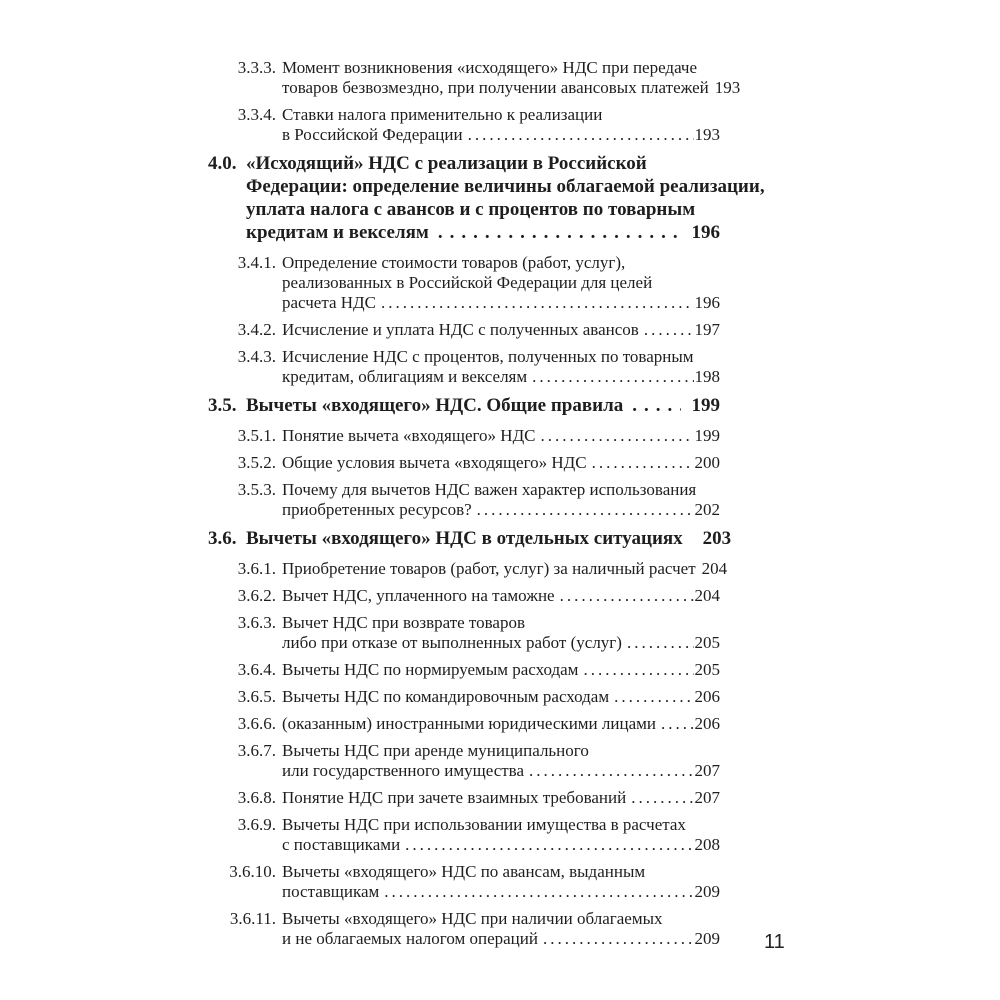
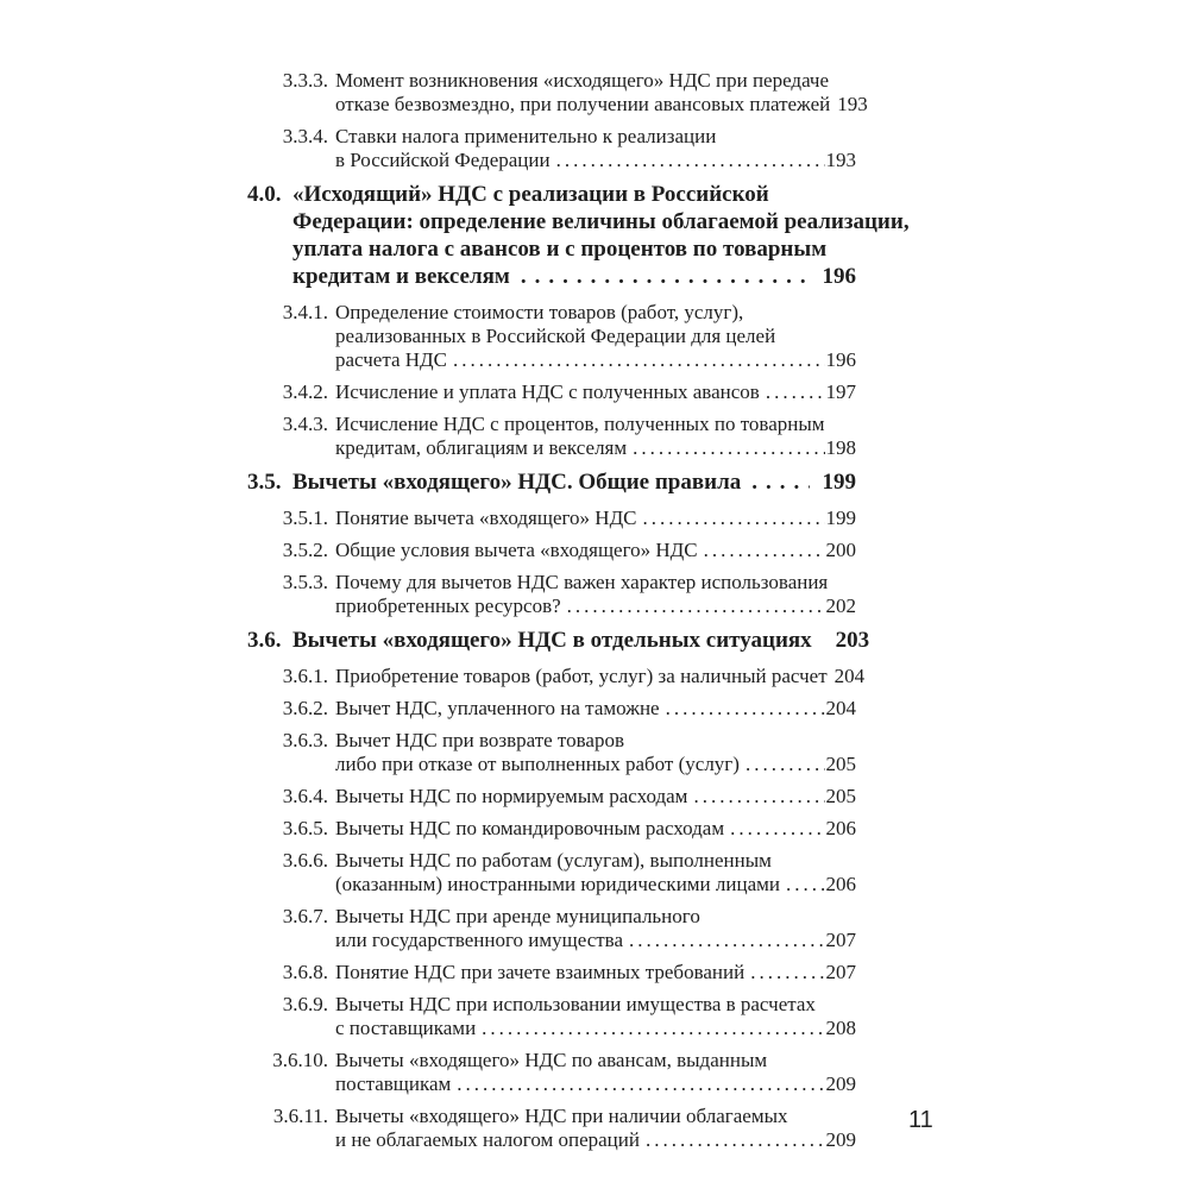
  3.3.3.
  Момент возникновения «исходящего» НДС при передаче
- товаров безвозмездно, при получении авансовых платежей
+ отказе безвозмездно, при получении авансовых платежей
  193
  3.3.4.
  Ставки налога применительно к реализации
  в Российской Федерации
  193
  4.0.
  «Исходящий» НДС с реализации в Российской
  Федерации: определение величины облагаемой реализации,
  уплата налога с авансов и с процентов по товарным
  кредитам и векселям
  196
  3.4.1.
  Определение стоимости товаров (работ, услуг),
  реализованных в Российской Федерации для целей
  расчета НДС
  196
  3.4.2.
  Исчисление и уплата НДС с полученных авансов
  197
  3.4.3.
  Исчисление НДС с процентов, полученных по товарным
  кредитам, облигациям и векселям
  198
  3.5.
  Вычеты «входящего» НДС. Общие правила
  199
  3.5.1.
  Понятие вычета «входящего» НДС
  199
  3.5.2.
  Общие условия вычета «входящего» НДС
  200
  3.5.3.
  Почему для вычетов НДС важен характер использования
  приобретенных ресурсов?
  202
  3.6.
  Вычеты «входящего» НДС в отдельных ситуациях
  203
  3.6.1.
  Приобретение товаров (работ, услуг) за наличный расчет
  204
  3.6.2.
  Вычет НДС, уплаченного на таможне
  204
  3.6.3.
  Вычет НДС при возврате товаров
  либо при отказе от выполненных работ (услуг)
  205
  3.6.4.
  Вычеты НДС по нормируемым расходам
  205
  3.6.5.
  Вычеты НДС по командировочным расходам
  206
  3.6.6.
+ Вычеты НДС по работам (услугам), выполненным
  (оказанным) иностранными юридическими лицами
  206
  3.6.7.
  Вычеты НДС при аренде муниципального
  или государственного имущества
  207
  3.6.8.
  Понятие НДС при зачете взаимных требований
  207
  3.6.9.
  Вычеты НДС при использовании имущества в расчетах
  с поставщиками
  208
  3.6.10.
  Вычеты «входящего» НДС по авансам, выданным
  поставщикам
  209
  3.6.11.
  Вычеты «входящего» НДС при наличии облагаемых
  и не облагаемых налогом операций
  209
  11
